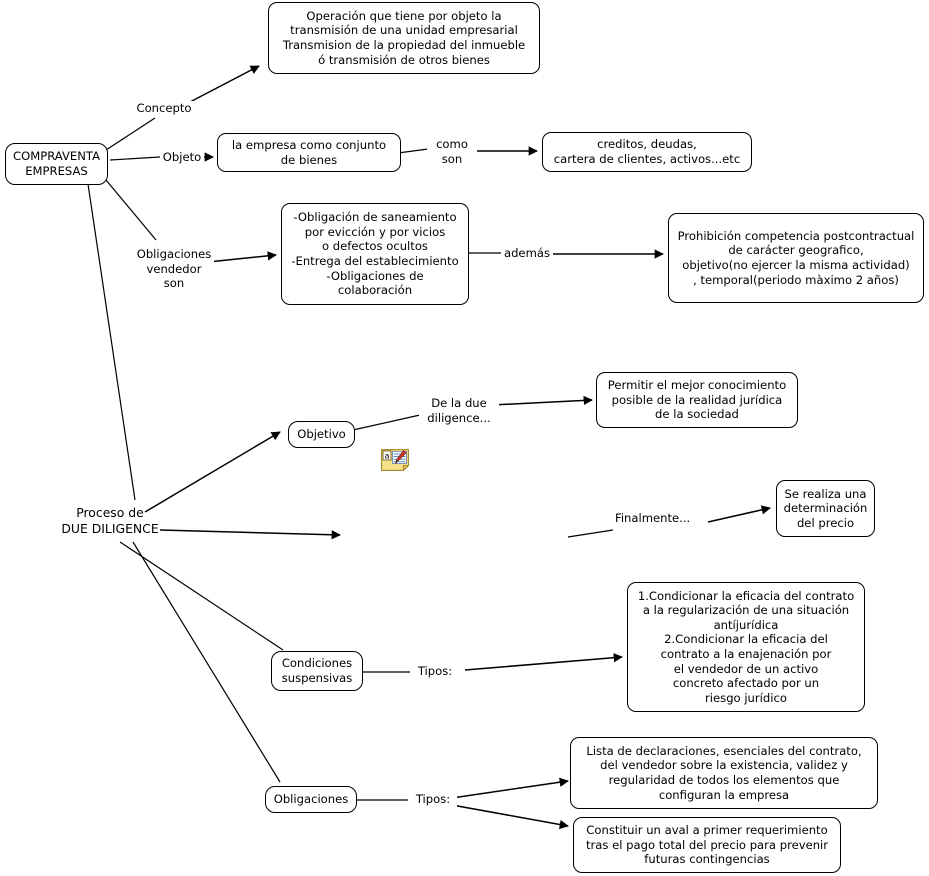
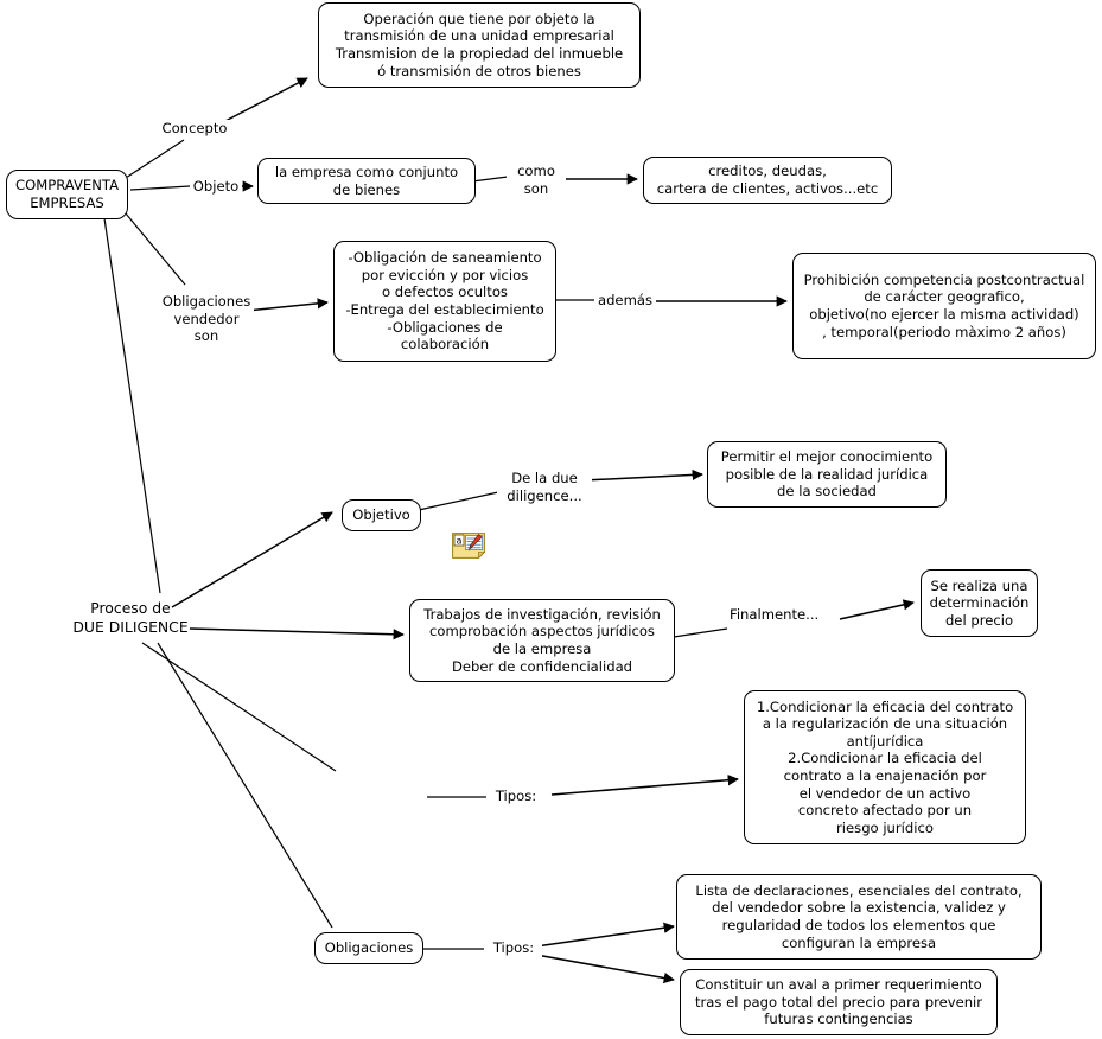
  COMPRAVENTA
  EMPRESAS
  Operación que tiene por objeto la
  transmisión de una unidad empresarial
  Transmision de la propiedad del inmueble
  ó transmisión de otros bienes
  la empresa como conjunto
  de bienes
  creditos, deudas,
  cartera de clientes, activos...etc
  -Obligación de saneamiento
  por evicción y por vicios
  o defectos ocultos
  -Entrega del establecimiento
  -Obligaciones de
  colaboración
  Prohibición competencia postcontractual
  de carácter geografico,
  objetivo(no ejercer la misma actividad)
  , temporal(periodo màximo 2 años)
  Proceso de
  DUE DILIGENCE
  Objetivo
  Permitir el mejor conocimiento
  posible de la realidad jurídica
  de la sociedad
+ Trabajos de investigación, revisión
+ comprobación aspectos jurídicos
+ de la empresa
+ Deber de confidencialidad
  Se realiza una
  determinación
  del precio
- Condiciones
- suspensivas
  1.Condicionar la eficacia del contrato
  a la regularización de una situación
  antíjurídica
  2.Condicionar la eficacia del
  contrato a la enajenación por
  el vendedor de un activo
  concreto afectado por un
  riesgo jurídico
  Obligaciones
  Lista de declaraciones, esenciales del contrato,
  del vendedor sobre la existencia, validez y
  regularidad de todos los elementos que
  configuran la empresa
  Constituir un aval a primer requerimiento
  tras el pago total del precio para prevenir
  futuras contingencias
  Concepto
  Objeto
  como
  son
  Obligaciones
  vendedor
  son
  además
  De la due
  diligence...
  Finalmente...
  Tipos:
  Tipos:
  a
